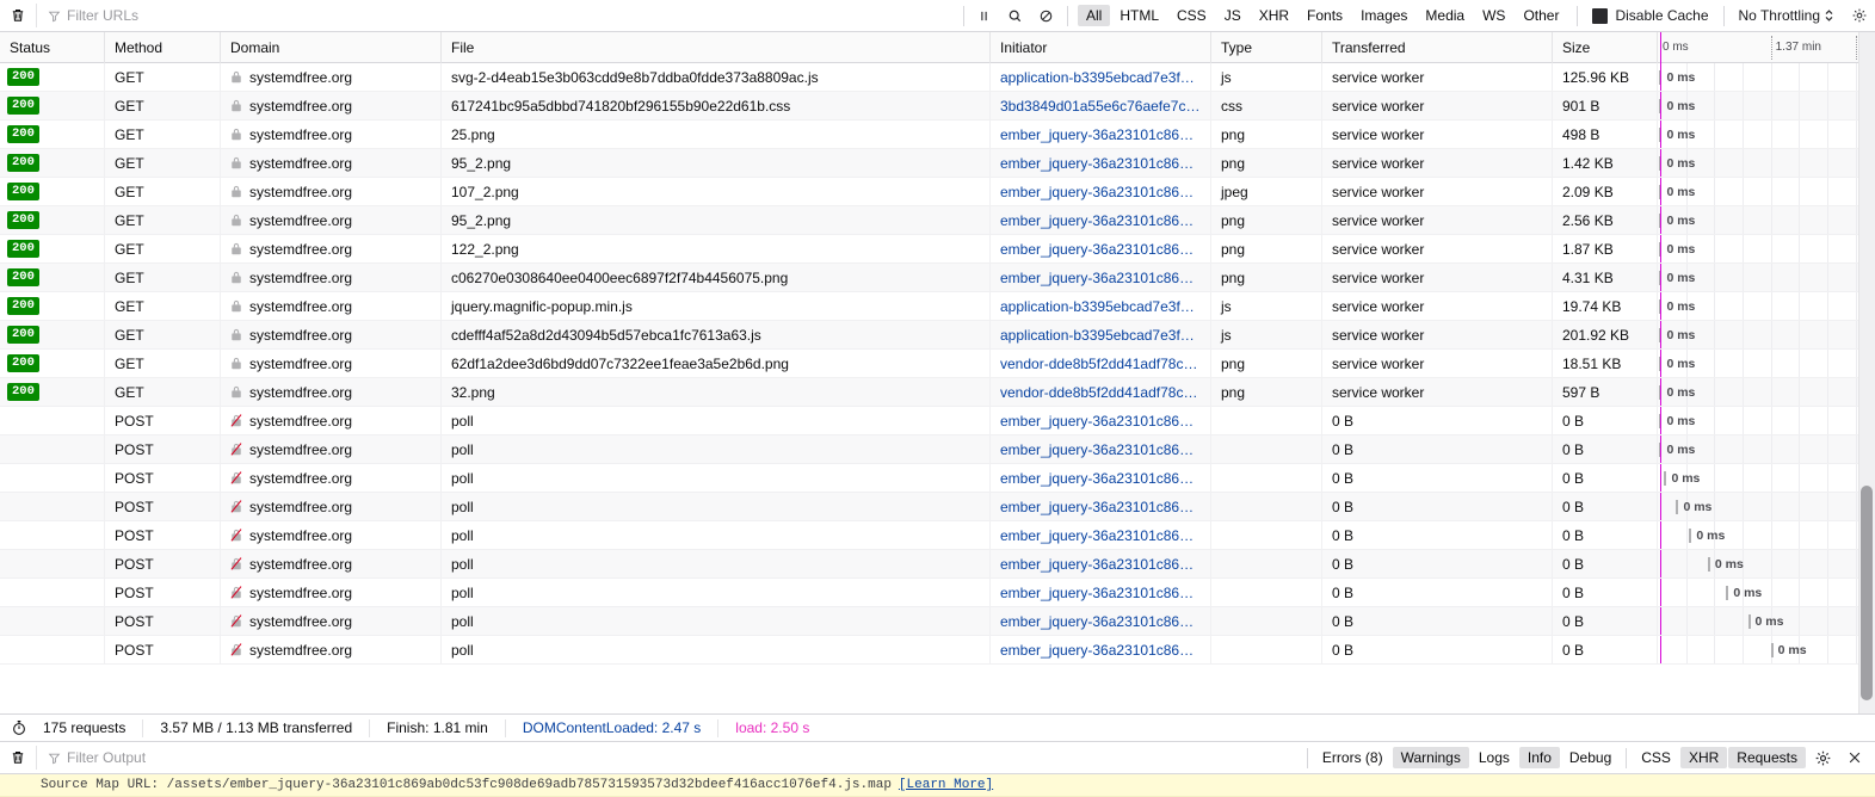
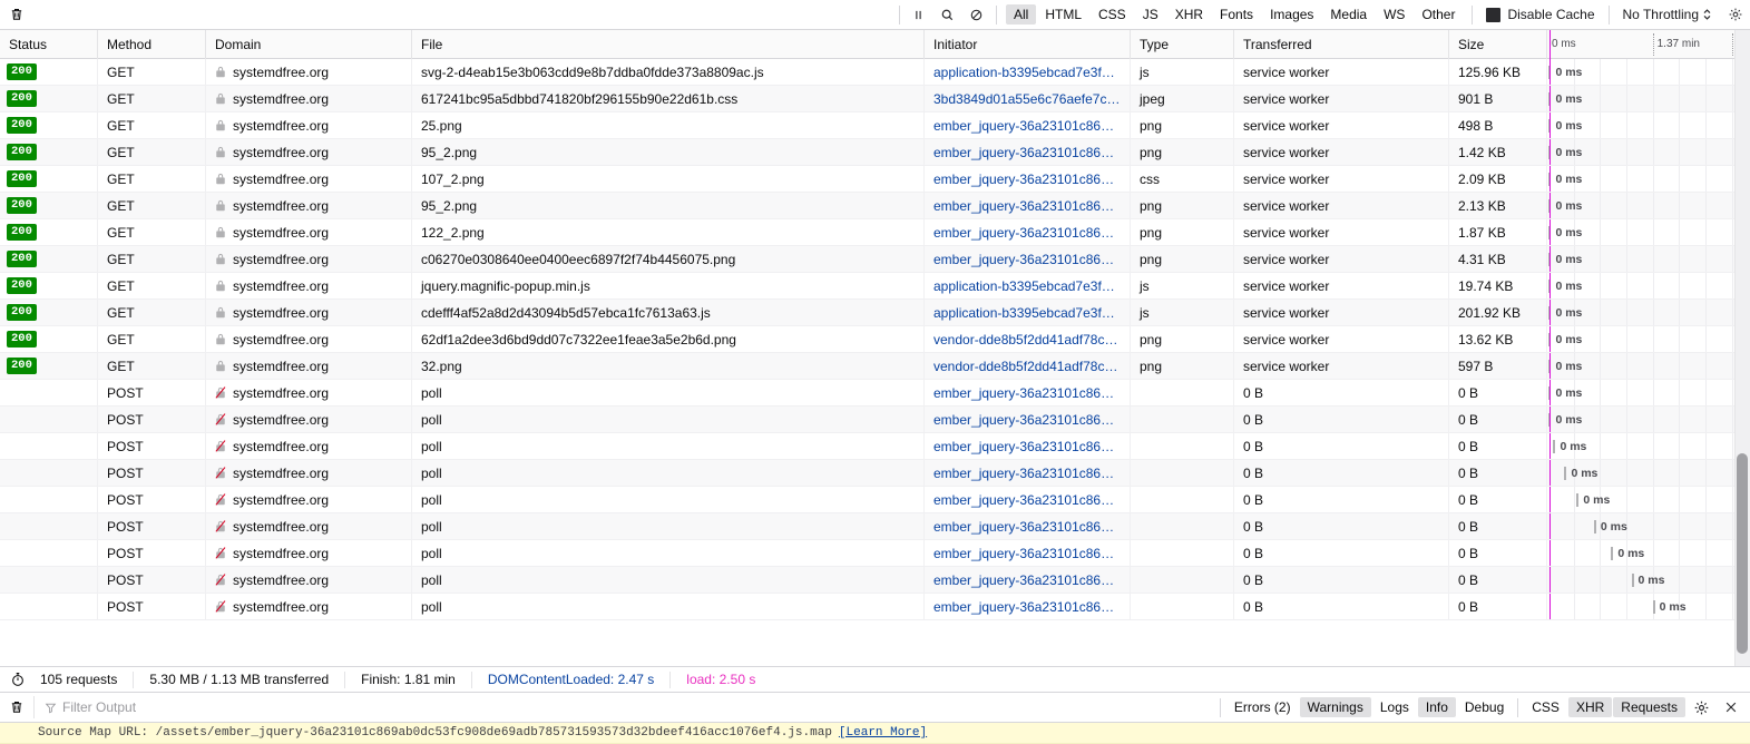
- Filter URLs
  All
  HTML
  CSS
  JS
  XHR
  Fonts
  Images
  Media
  WS
  Other
  Disable Cache
  No Throttling
  Status
  Method
  Domain
  File
  Initiator
  Type
  Transferred
  Size
  0 ms
  1.37 min
  200
  GET
  systemdfree.org
  svg-2-d4eab15e3b063cdd9e8b7ddba0fdde373a8809ac.js
  application-b3395ebcad7e3f976
  js
  service worker
  125.96 KB
  0 ms
  200
  GET
  systemdfree.org
  617241bc95a5dbbd741820bf296155b90e22d61b.css
  3bd3849d01a55e6c76aefe7cd9
- css
+ jpeg
  service worker
  901 B
  0 ms
  200
  GET
  systemdfree.org
  25.png
  ember_jquery-36a23101c869ab
  png
  service worker
  498 B
  0 ms
  200
  GET
  systemdfree.org
  95_2.png
  ember_jquery-36a23101c869ab
  png
  service worker
  1.42 KB
  0 ms
  200
  GET
  systemdfree.org
  107_2.png
  ember_jquery-36a23101c869ab
- jpeg
+ css
  service worker
  2.09 KB
  0 ms
  200
  GET
  systemdfree.org
  95_2.png
  ember_jquery-36a23101c869ab
  png
  service worker
- 2.56 KB
+ 2.13 KB
  0 ms
  200
  GET
  systemdfree.org
  122_2.png
  ember_jquery-36a23101c869ab
  png
  service worker
  1.87 KB
  0 ms
  200
  GET
  systemdfree.org
  c06270e0308640ee0400eec6897f2f74b4456075.png
  ember_jquery-36a23101c869ab
  png
  service worker
  4.31 KB
  0 ms
  200
  GET
  systemdfree.org
  jquery.magnific-popup.min.js
  application-b3395ebcad7e3f976
  js
  service worker
  19.74 KB
  0 ms
  200
  GET
  systemdfree.org
  cdefff4af52a8d2d43094b5d57ebca1fc7613a63.js
  application-b3395ebcad7e3f976
  js
  service worker
  201.92 KB
  0 ms
  200
  GET
  systemdfree.org
  62df1a2dee3d6bd9dd07c7322ee1feae3a5e2b6d.png
  vendor-dde8b5f2dd41adf78c88
  png
  service worker
- 18.51 KB
+ 13.62 KB
  0 ms
  200
  GET
  systemdfree.org
  32.png
  vendor-dde8b5f2dd41adf78c88
  png
  service worker
  597 B
  0 ms
  POST
  systemdfree.org
  poll
  ember_jquery-36a23101c869ab
  0 B
  0 B
  0 ms
  POST
  systemdfree.org
  poll
  ember_jquery-36a23101c869ab
  0 B
  0 B
  0 ms
  POST
  systemdfree.org
  poll
  ember_jquery-36a23101c869ab
  0 B
  0 B
  0 ms
  POST
  systemdfree.org
  poll
  ember_jquery-36a23101c869ab
  0 B
  0 B
  0 ms
  POST
  systemdfree.org
  poll
  ember_jquery-36a23101c869ab
  0 B
  0 B
  0 ms
  POST
  systemdfree.org
  poll
  ember_jquery-36a23101c869ab
  0 B
  0 B
  0 ms
  POST
  systemdfree.org
  poll
  ember_jquery-36a23101c869ab
  0 B
  0 B
  0 ms
  POST
  systemdfree.org
  poll
  ember_jquery-36a23101c869ab
  0 B
  0 B
  0 ms
  POST
  systemdfree.org
  poll
  ember_jquery-36a23101c869ab
  0 B
  0 B
  0 ms
- 175 requests
+ 105 requests
- 3.57 MB / 1.13 MB transferred
+ 5.30 MB / 1.13 MB transferred
  Finish: 1.81 min
  DOMContentLoaded: 2.47 s
  load: 2.50 s
  Filter Output
- Errors (8)
+ Errors (2)
  Warnings
  Logs
  Info
  Debug
  CSS
  XHR
  Requests
  Source Map URL: /assets/ember_jquery-36a23101c869ab0dc53fc908de69adb785731593573d32bdeef416acc1076ef4.js.map
  [Learn More]
